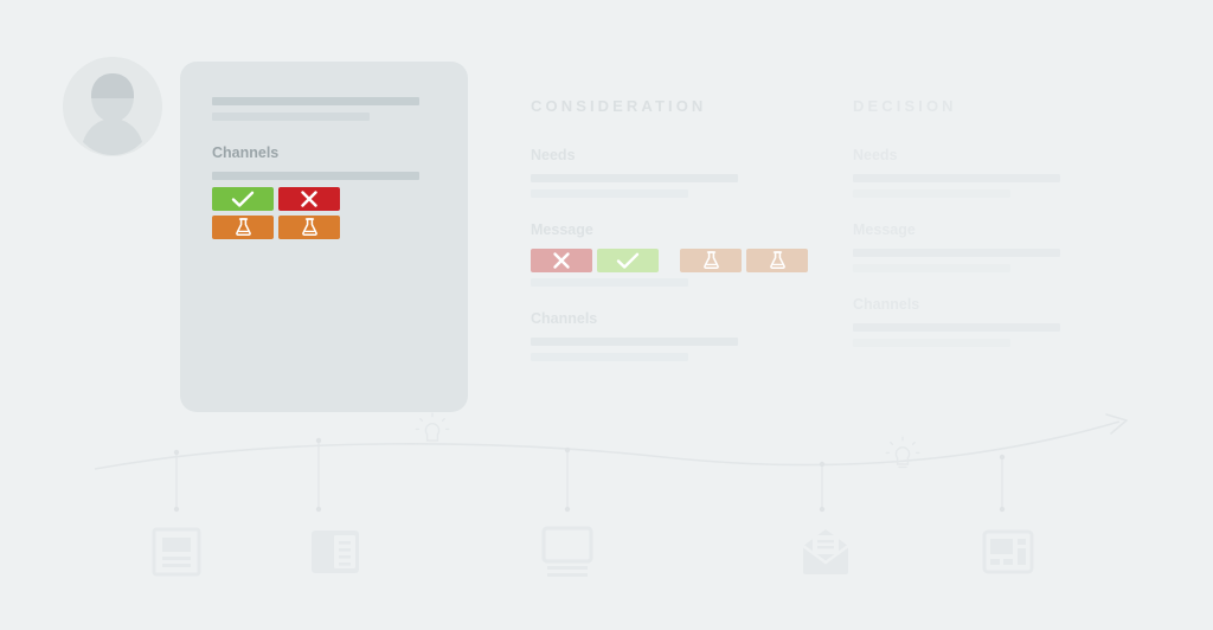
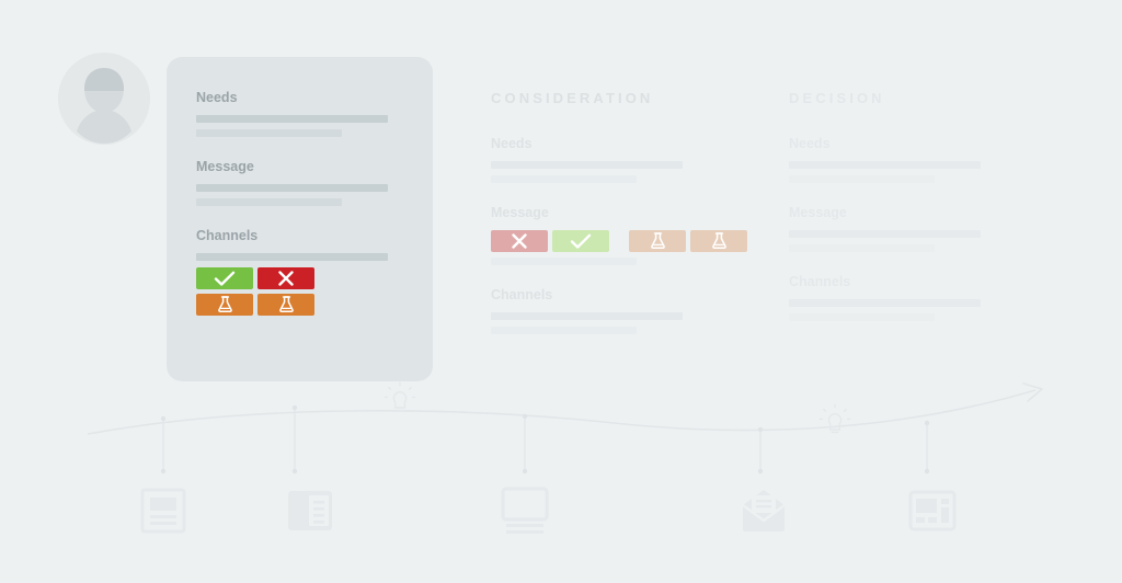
+ Needs
+ Message
  Channels
